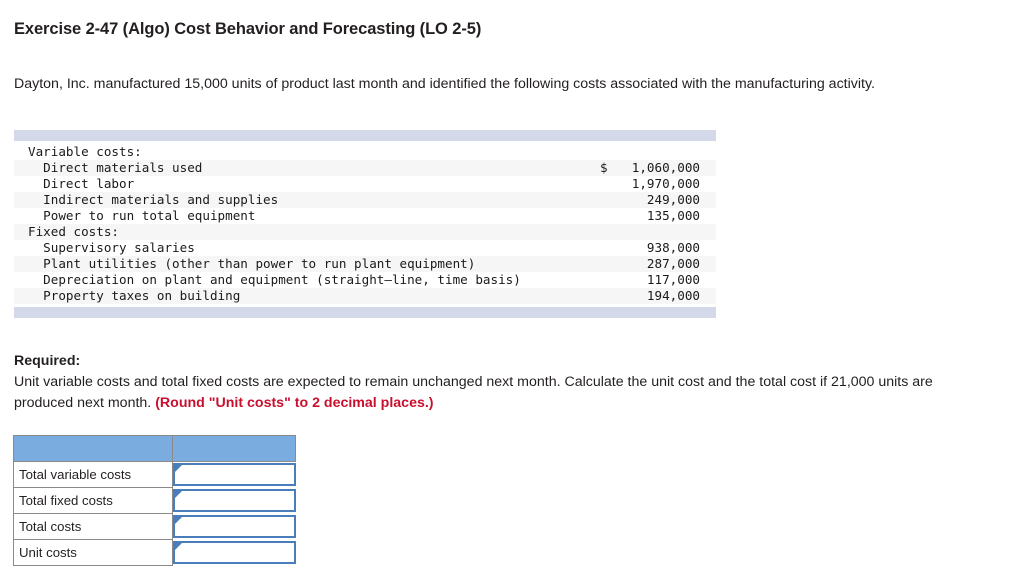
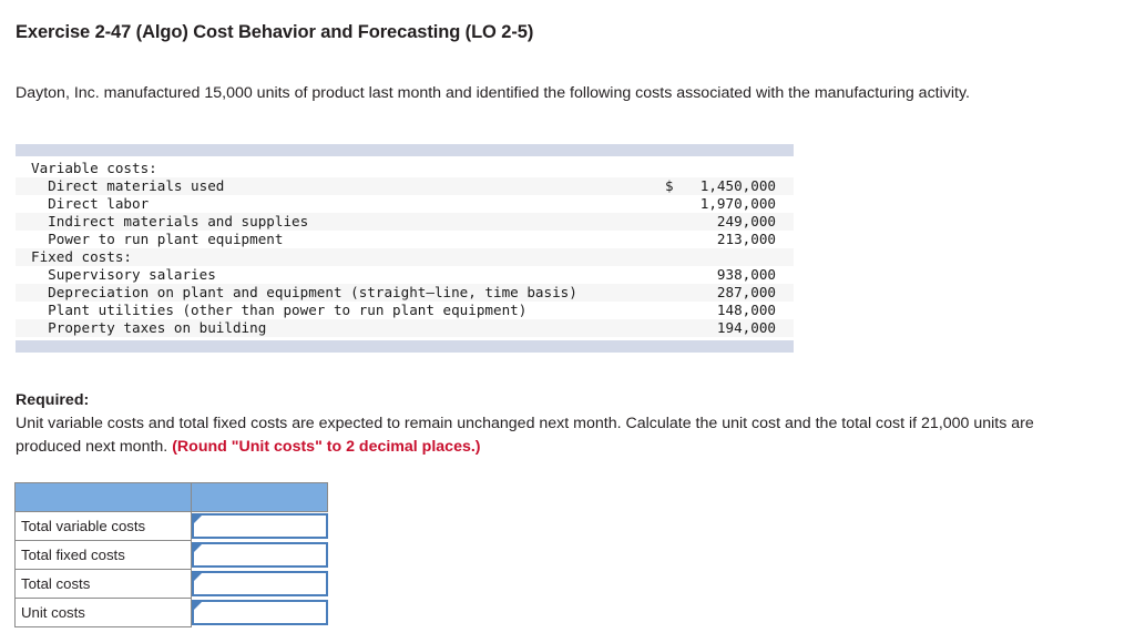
  Exercise 2-47 (Algo) Cost Behavior and Forecasting (LO 2-5)
  Dayton, Inc. manufactured 15,000 units of product last month and identified the following costs associated with the manufacturing activity.
  Variable costs:
  Direct materials used
  $
- 1,060,000
+ 1,450,000
  Direct labor
  1,970,000
  Indirect materials and supplies
  249,000
- Power to run total equipment
+ Power to run plant equipment
- 135,000
+ 213,000
  Fixed costs:
  Supervisory salaries
  938,000
- Plant utilities (other than power to run plant equipment)
+ Depreciation on plant and equipment (straight–line, time basis)
  287,000
- Depreciation on plant and equipment (straight–line, time basis)
+ Plant utilities (other than power to run plant equipment)
- 117,000
+ 148,000
  Property taxes on building
  194,000
  Required:
  Unit variable costs and total fixed costs are expected to remain unchanged next month. Calculate the unit cost and the total cost if 21,000 units are produced next month. (Round "Unit costs" to 2 decimal places.)
  Total variable costs
  Total fixed costs
  Total costs
  Unit costs
